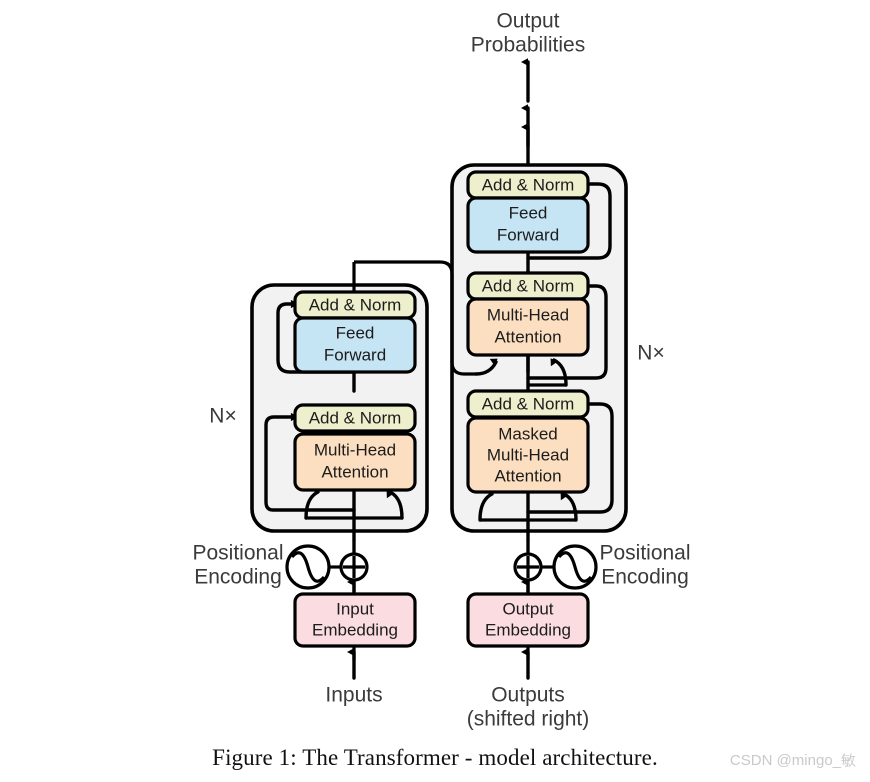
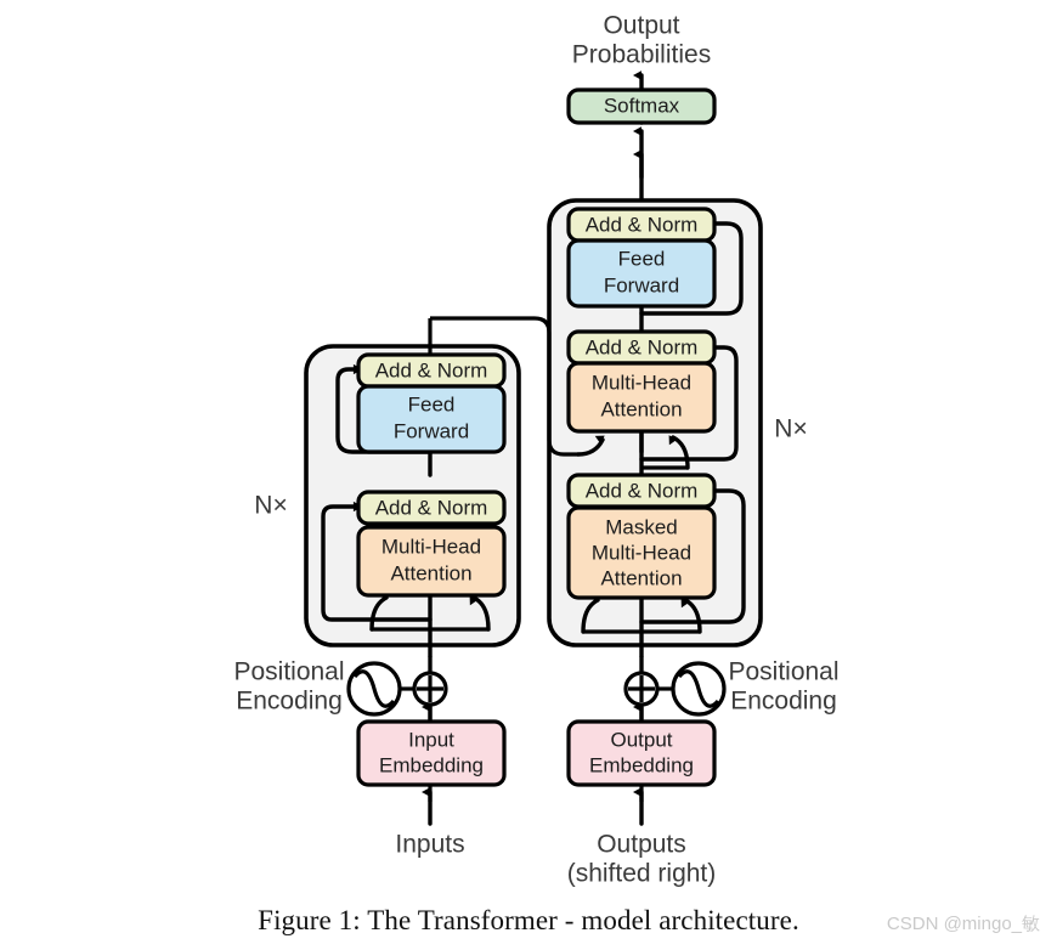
  Add & Norm
  Feed
  Forward
  Add & Norm
  Multi-Head
  Attention
  Add & Norm
  Feed
  Forward
  Add & Norm
  Multi-Head
  Attention
  Add & Norm
  Masked
  Multi-Head
  Attention
+ Softmax
  Output
  Probabilities
  N×
  N×
  Positional
  Encoding
  Input
  Embedding
  Inputs
  Positional
  Encoding
  Output
  Embedding
  Outputs
  (shifted right)
  Figure 1: The Transformer - model architecture.
  CSDN @mingo_敏
